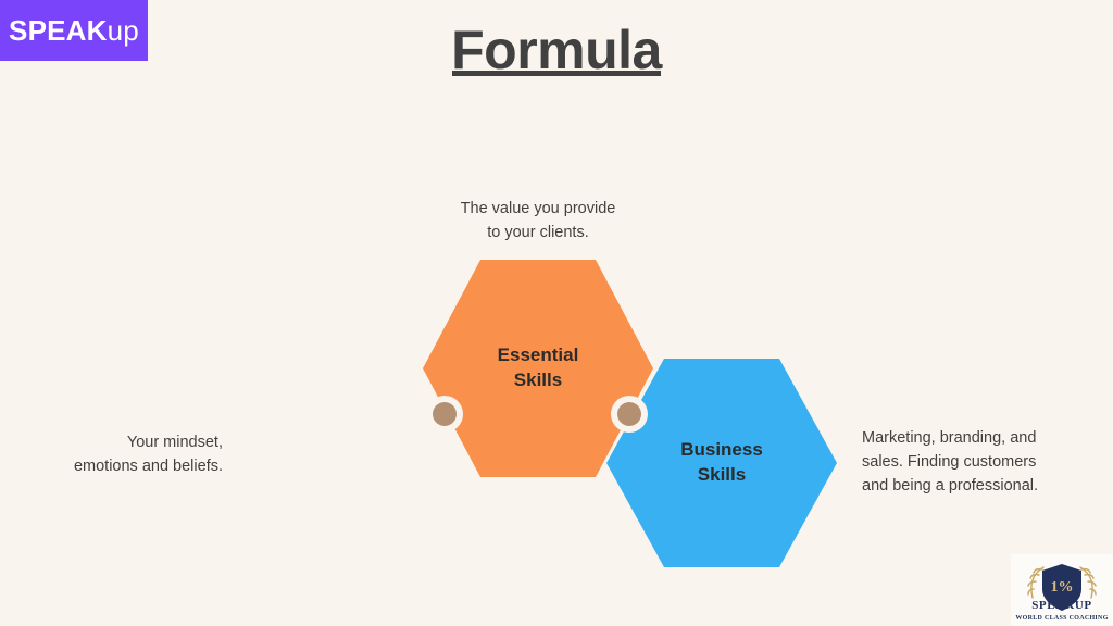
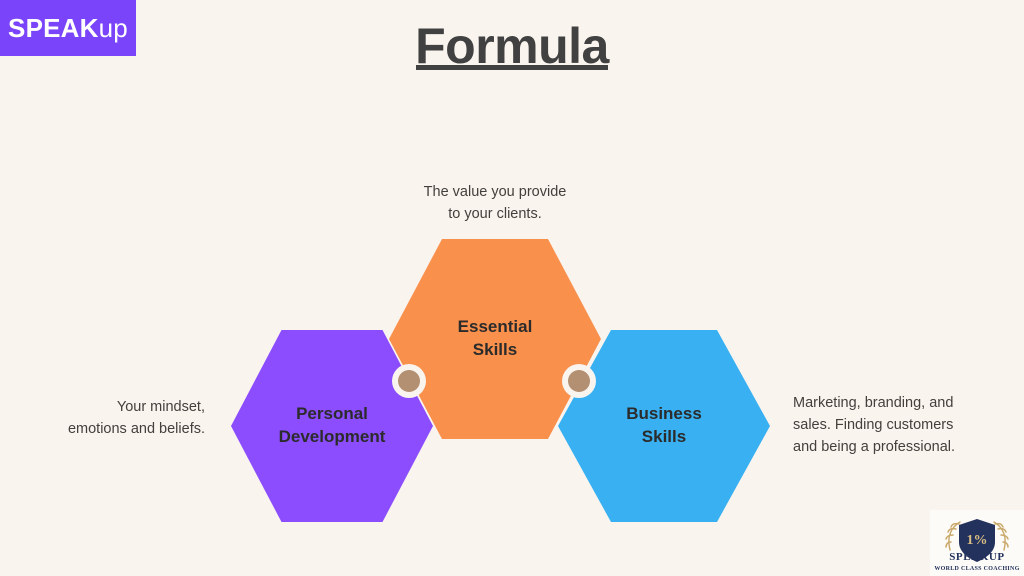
  SPEAKup
  Formula
+ Personal
+ Development
  Essential
  Skills
  Business
  Skills
  The value you provide
  to your clients.
  Your mindset,
  emotions and beliefs.
  Marketing, branding, and
  sales. Finding customers
  and being a professional.
  1%
  SPEAKUP
